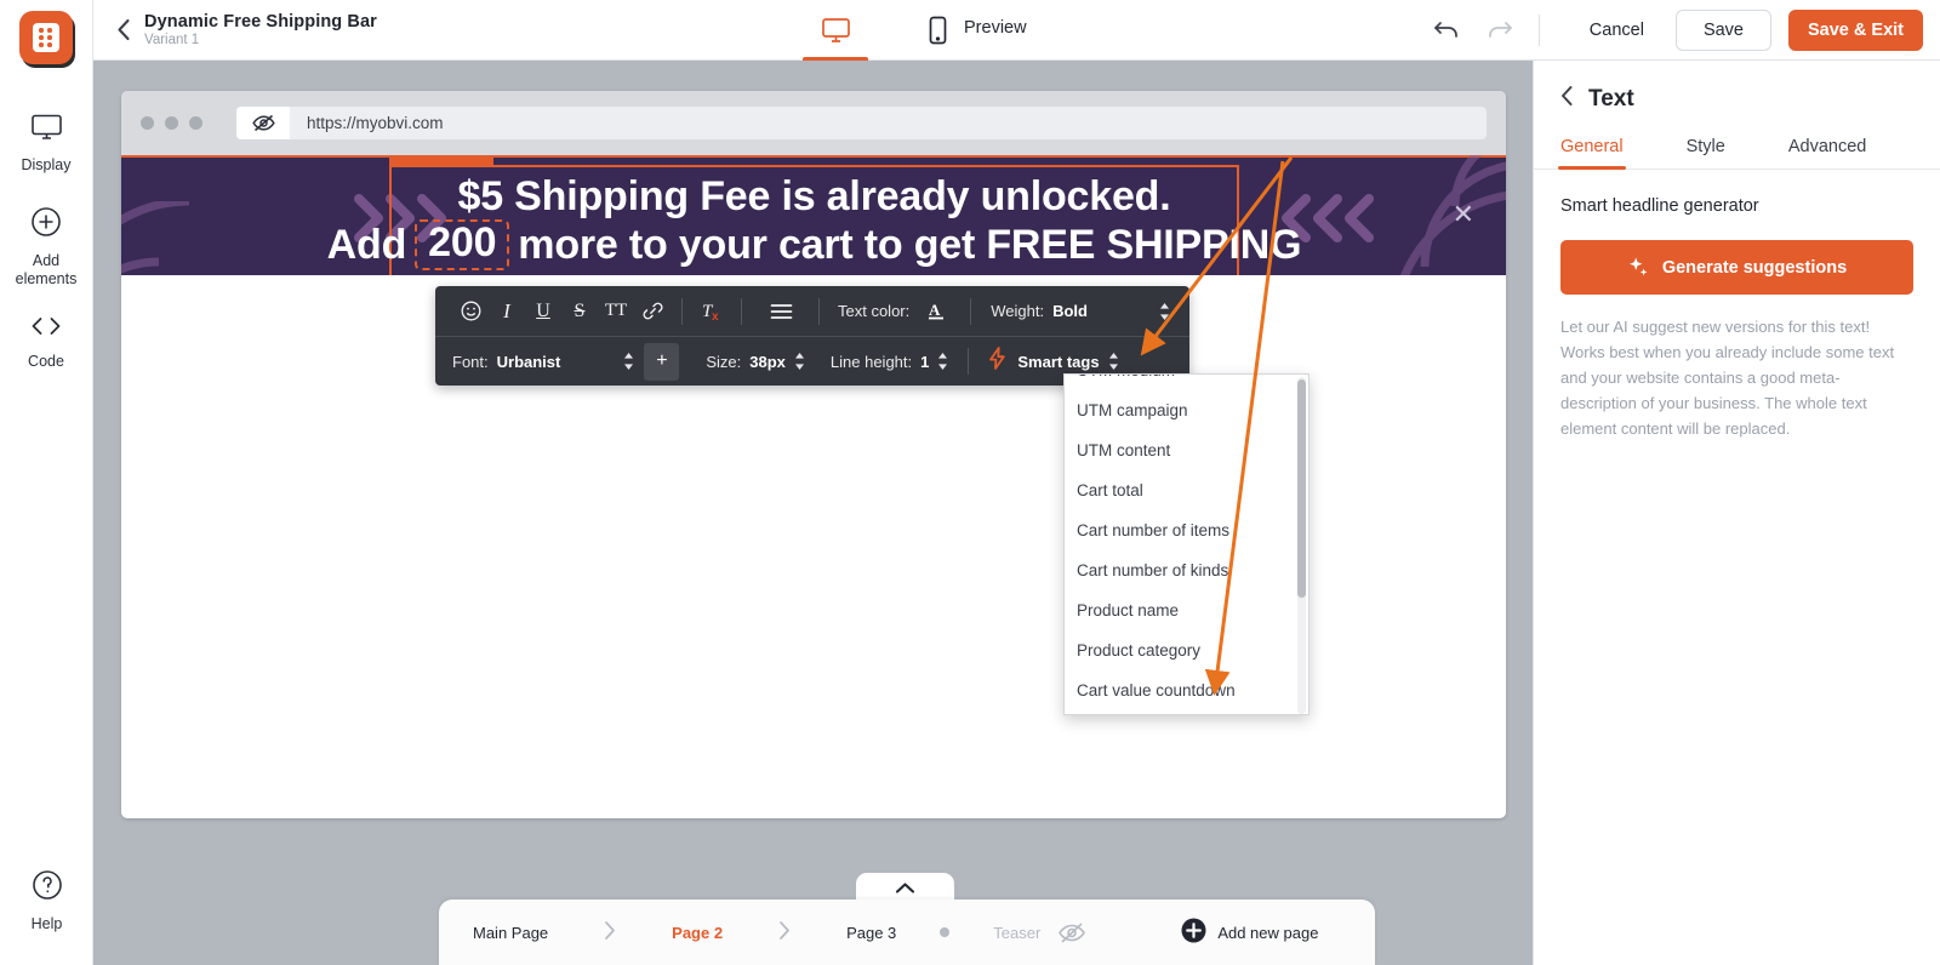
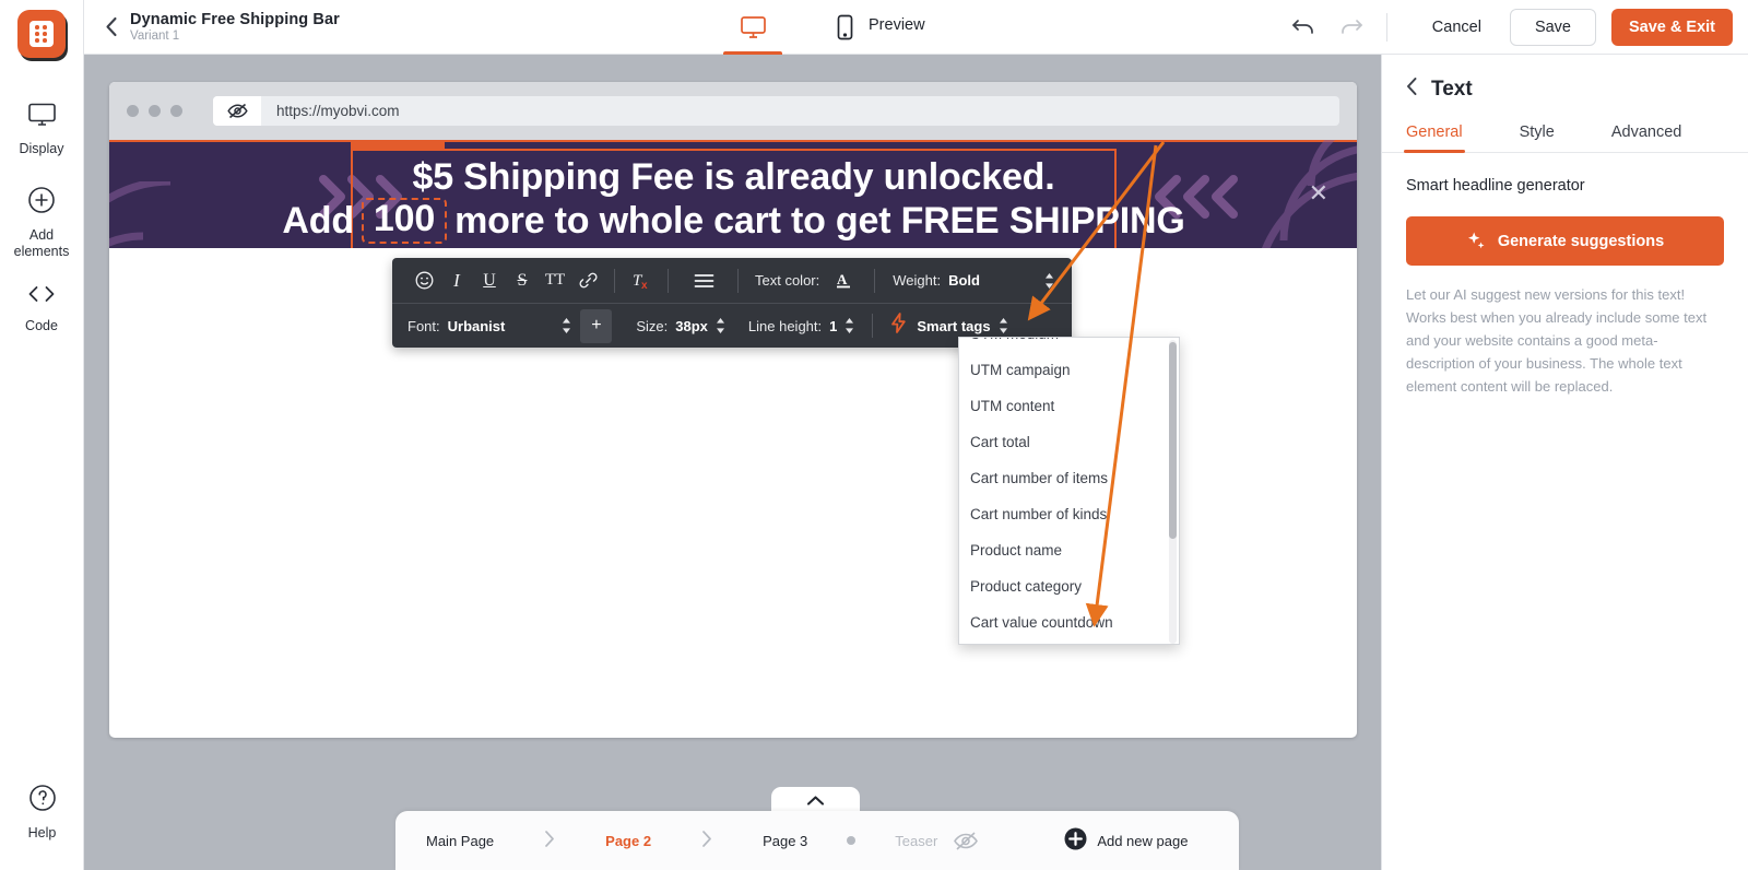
  Display
  Add
  elements
  Code
  Help
  Dynamic Free Shipping Bar
  Variant 1
  Preview
  Cancel
  Save
  Save & Exit
  https://myobvi.com
  $5 Shipping Fee is already unlocked.
  Add
- 200
+ 100
- more to your cart to get FREE SHIPPING
+ more to whole cart to get FREE SHIPPING
  ✕
  I
  U
  S
  TT
  T
  x
  Text color:
  A
  Weight:
  Bold
  Font:
  Urbanist
  +
  Size:
  38px
  Line height:
  1
  Smart tags
  UTM campaign
  UTM content
  Cart total
  Cart number of items
  Cart number of kinds
  Product name
  Product category
  Cart value countdown
  Main Page
  Page 2
  Page 3
  Teaser
  Add new page
  Text
  General
  Style
  Advanced
  Smart headline generator
  Generate suggestions
  Let our AI suggest new versions for this text! Works best when you already include some text and your website contains a good meta-description of your business. The whole text element content will be replaced.
